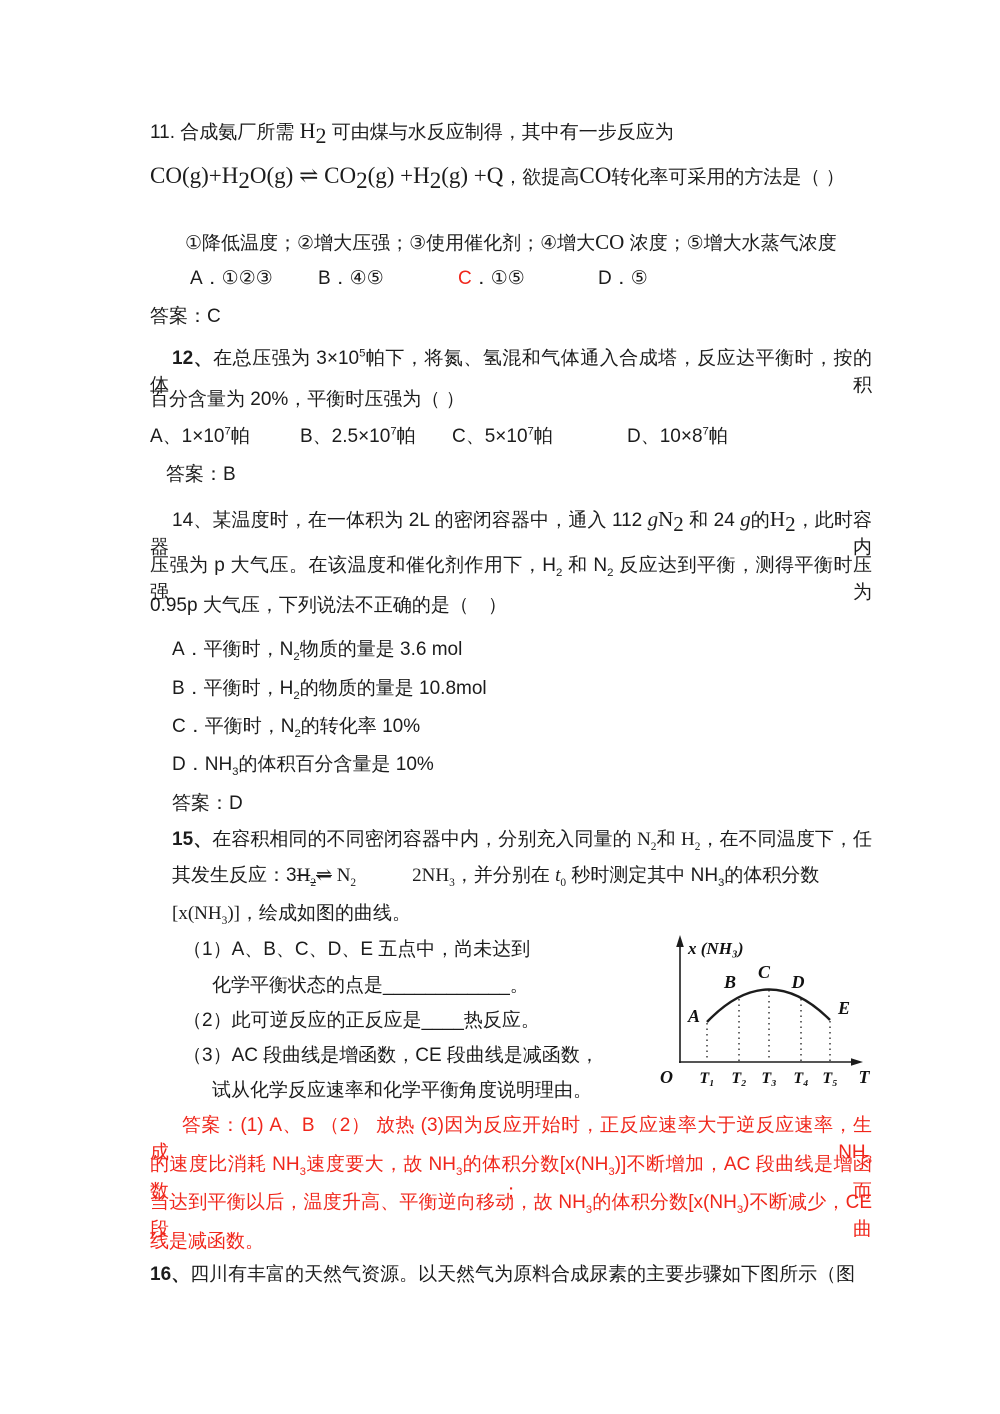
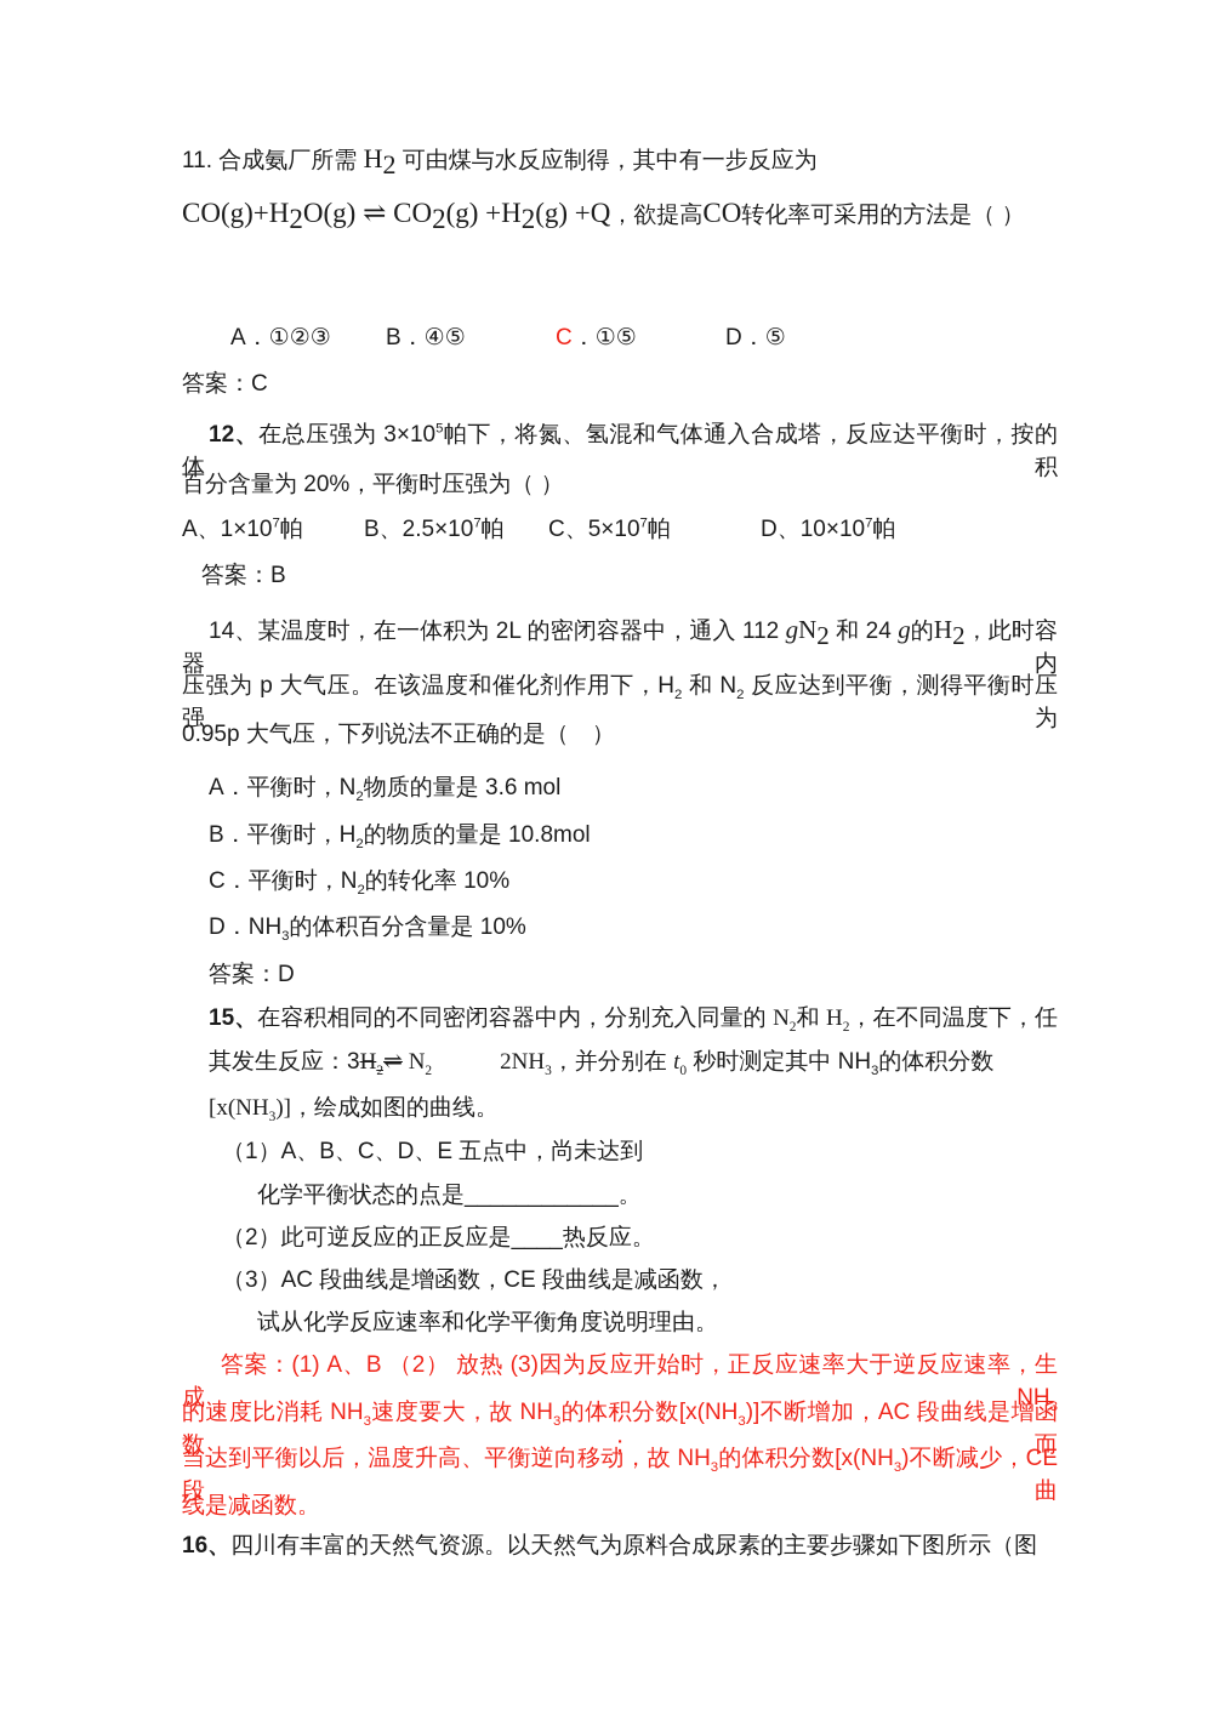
  11. 合成氨厂所需 H2 可由煤与水反应制得，其中有一步反应为
  CO(g)+H2O(g) ⇌ CO2(g) +H2(g) +Q，欲提高CO转化率可采用的方法是（ ）
- ①降低温度；②增大压强；③使用催化剂；④增大CO 浓度；⑤增大水蒸气浓度
  A．①②③
  B．④⑤
  C．①⑤
  D．⑤
  答案：C
  12、在总压强为 3×105帕下，将氮、氢混和气体通入合成塔，反应达平衡时，按的体积
  百分含量为 20%，平衡时压强为（ ）
  A、1×107帕
  B、2.5×107帕
  C、5×107帕
- D、10×87帕
+ D、10×107帕
  答案：B
  14、某温度时，在一体积为 2L 的密闭容器中，通入 112 gN2 和 24 g的H2，此时容器内
  压强为 p 大气压。在该温度和催化剂作用下，H2 和 N2 反应达到平衡，测得平衡时压强为
  0.95p 大气压，下列说法不正确的是（ ）
  A．平衡时，N2物质的量是 3.6 mol
  B．平衡时，H2的物质的量是 10.8mol
  C．平衡时，N2的转化率 10%
  D．NH3的体积百分含量是 10%
  答案：D
  15、在容积相同的不同密闭容器中内，分别充入同量的 N2和 H2，在不同温度下，任
  其发生反应：3H2⇌ N22NH3，并分别在 t0 秒时测定其中 NH3的体积分数
  [x(NH3)]，绘成如图的曲线。
  （1）A、B、C、D、E 五点中，尚未达到
  化学平衡状态的点是____________。
  （2）此可逆反应的正反应是____热反应。
  （3）AC 段曲线是增函数，CE 段曲线是减函数，
  试从化学反应速率和化学平衡角度说明理由。
- x (NH₃)
- O
- T₁
- T₂
- T₃
- T₄
- T₅
- T
- A
- B
- C
- D
- E
  答案：(1) A、B （2） 放热 (3)因为反应开始时，正反应速率大于逆反应速率，生成 NH3
  的速度比消耗 NH3速度要大，故 NH3的体积分数[x(NH3)]不断增加，AC 段曲线是增函数；而
  当达到平衡以后，温度升高、平衡逆向移动，故 NH3的体积分数[x(NH3)不断减少，CE 段曲
  线是减函数。
  16、四川有丰富的天然气资源。以天然气为原料合成尿素的主要步骤如下图所示（图
